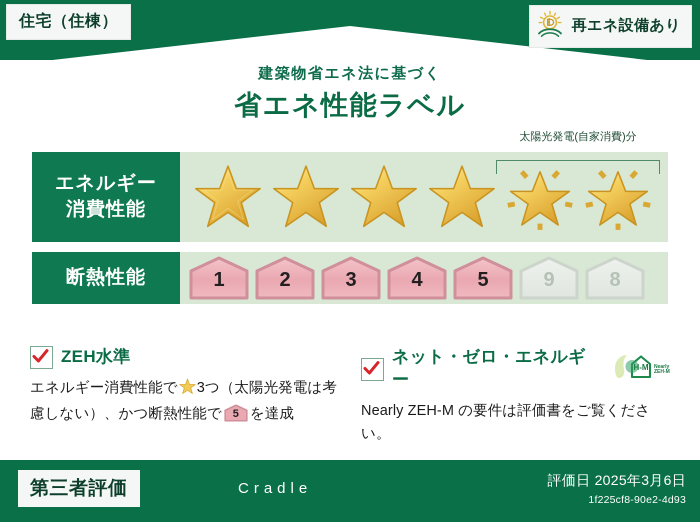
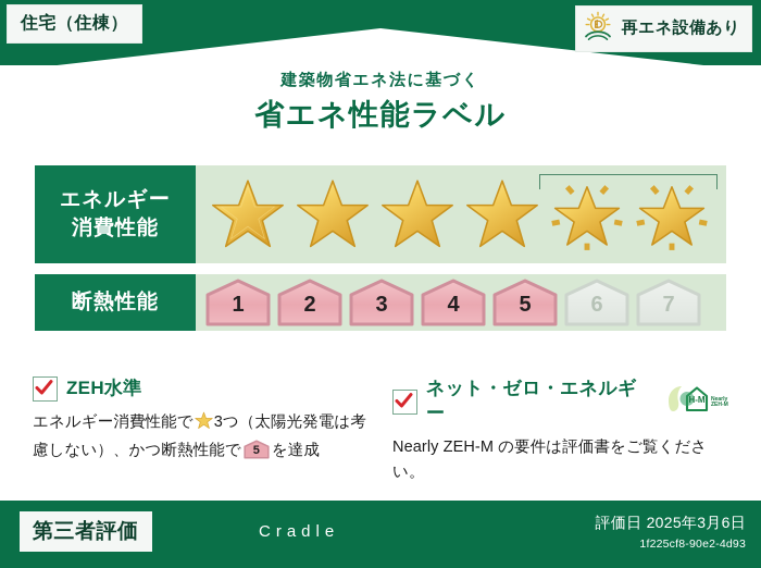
  住宅（住棟）
  再エネ設備あり
  建築物省エネ法に基づく
  省エネ性能ラベル
  エネルギー
  消費性能
- 太陽光発電(自家消費)分
  断熱性能
  1
  2
  3
  4
  5
- 9
+ 6
- 8
+ 7
  ZEH水準
  エネルギー消費性能で 3つ（太陽光発電は考慮しない）、かつ断熱性能で
  5
  を達成
  ネット・ゼロ・エネルギー
  H-M
  Nearly ZEH-M の要件は評価書をご覧ください。
  第三者評価
  Cradle
  評価日 2025年3月6日
  1f225cf8-90e2-4d93
